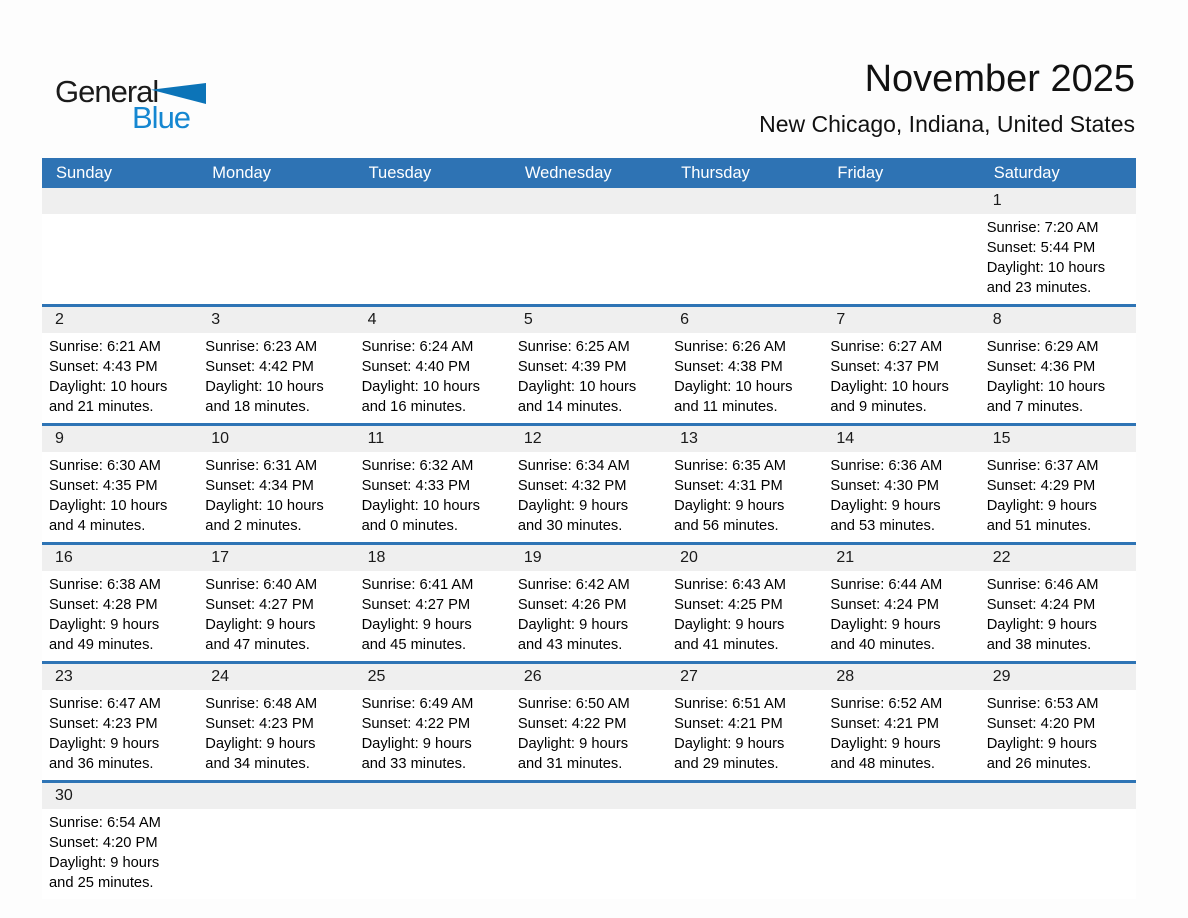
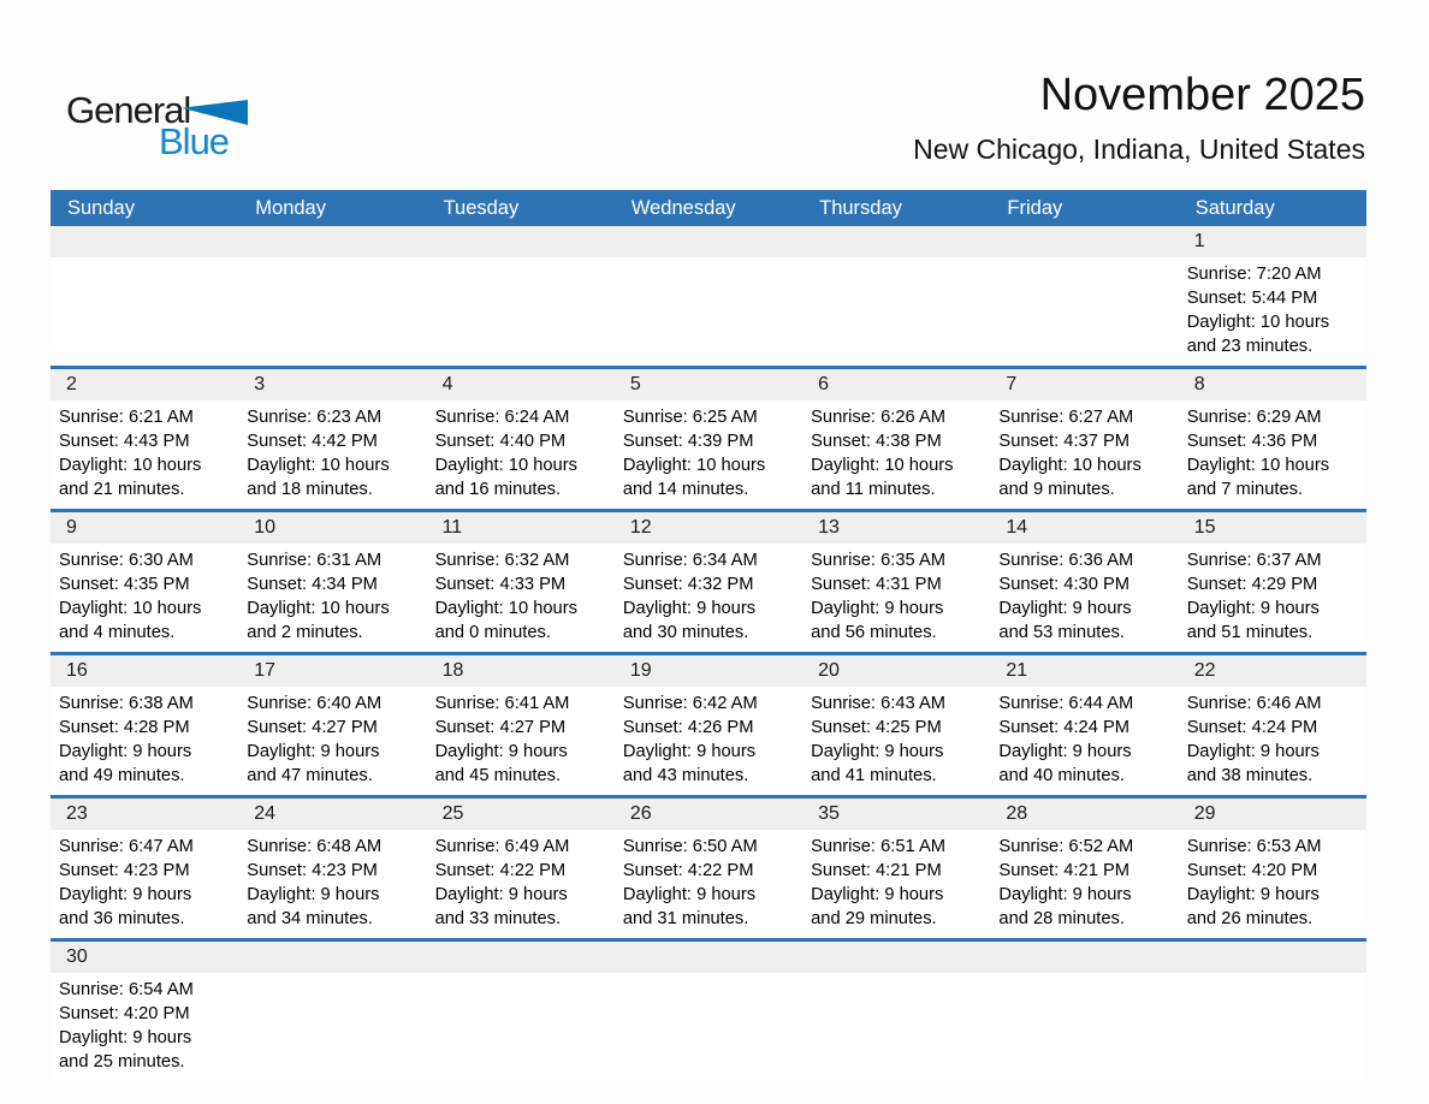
  General
  Blue
  November 2025
  New Chicago, Indiana, United States
  Sunday
  Monday
  Tuesday
  Wednesday
  Thursday
  Friday
  Saturday
  1
  Sunrise: 7:20 AM
  Sunset: 5:44 PM
  Daylight: 10 hours
  and 23 minutes.
  2
  Sunrise: 6:21 AM
  Sunset: 4:43 PM
  Daylight: 10 hours
  and 21 minutes.
  3
  Sunrise: 6:23 AM
  Sunset: 4:42 PM
  Daylight: 10 hours
  and 18 minutes.
  4
  Sunrise: 6:24 AM
  Sunset: 4:40 PM
  Daylight: 10 hours
  and 16 minutes.
  5
  Sunrise: 6:25 AM
  Sunset: 4:39 PM
  Daylight: 10 hours
  and 14 minutes.
  6
  Sunrise: 6:26 AM
  Sunset: 4:38 PM
  Daylight: 10 hours
  and 11 minutes.
  7
  Sunrise: 6:27 AM
  Sunset: 4:37 PM
  Daylight: 10 hours
  and 9 minutes.
  8
  Sunrise: 6:29 AM
  Sunset: 4:36 PM
  Daylight: 10 hours
  and 7 minutes.
  9
  Sunrise: 6:30 AM
  Sunset: 4:35 PM
  Daylight: 10 hours
  and 4 minutes.
  10
  Sunrise: 6:31 AM
  Sunset: 4:34 PM
  Daylight: 10 hours
  and 2 minutes.
  11
  Sunrise: 6:32 AM
  Sunset: 4:33 PM
  Daylight: 10 hours
  and 0 minutes.
  12
  Sunrise: 6:34 AM
  Sunset: 4:32 PM
  Daylight: 9 hours
  and 30 minutes.
  13
  Sunrise: 6:35 AM
  Sunset: 4:31 PM
  Daylight: 9 hours
  and 56 minutes.
  14
  Sunrise: 6:36 AM
  Sunset: 4:30 PM
  Daylight: 9 hours
  and 53 minutes.
  15
  Sunrise: 6:37 AM
  Sunset: 4:29 PM
  Daylight: 9 hours
  and 51 minutes.
  16
  Sunrise: 6:38 AM
  Sunset: 4:28 PM
  Daylight: 9 hours
  and 49 minutes.
  17
  Sunrise: 6:40 AM
  Sunset: 4:27 PM
  Daylight: 9 hours
  and 47 minutes.
  18
  Sunrise: 6:41 AM
  Sunset: 4:27 PM
  Daylight: 9 hours
  and 45 minutes.
  19
  Sunrise: 6:42 AM
  Sunset: 4:26 PM
  Daylight: 9 hours
  and 43 minutes.
  20
  Sunrise: 6:43 AM
  Sunset: 4:25 PM
  Daylight: 9 hours
  and 41 minutes.
  21
  Sunrise: 6:44 AM
  Sunset: 4:24 PM
  Daylight: 9 hours
  and 40 minutes.
  22
  Sunrise: 6:46 AM
  Sunset: 4:24 PM
  Daylight: 9 hours
  and 38 minutes.
  23
  Sunrise: 6:47 AM
  Sunset: 4:23 PM
  Daylight: 9 hours
  and 36 minutes.
  24
  Sunrise: 6:48 AM
  Sunset: 4:23 PM
  Daylight: 9 hours
  and 34 minutes.
  25
  Sunrise: 6:49 AM
  Sunset: 4:22 PM
  Daylight: 9 hours
  and 33 minutes.
  26
  Sunrise: 6:50 AM
  Sunset: 4:22 PM
  Daylight: 9 hours
  and 31 minutes.
- 27
+ 35
  Sunrise: 6:51 AM
  Sunset: 4:21 PM
  Daylight: 9 hours
  and 29 minutes.
  28
  Sunrise: 6:52 AM
  Sunset: 4:21 PM
  Daylight: 9 hours
- and 48 minutes.
+ and 28 minutes.
  29
  Sunrise: 6:53 AM
  Sunset: 4:20 PM
  Daylight: 9 hours
  and 26 minutes.
  30
  Sunrise: 6:54 AM
  Sunset: 4:20 PM
  Daylight: 9 hours
  and 25 minutes.
